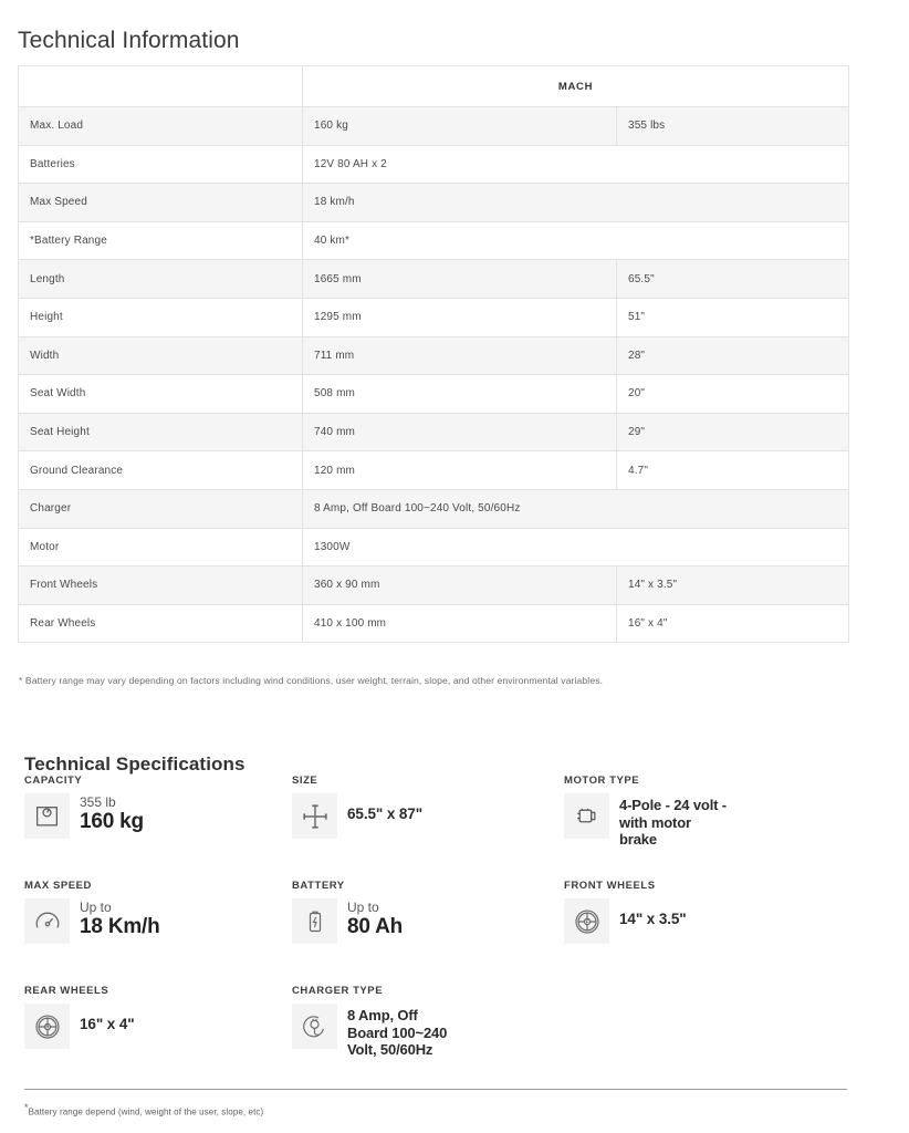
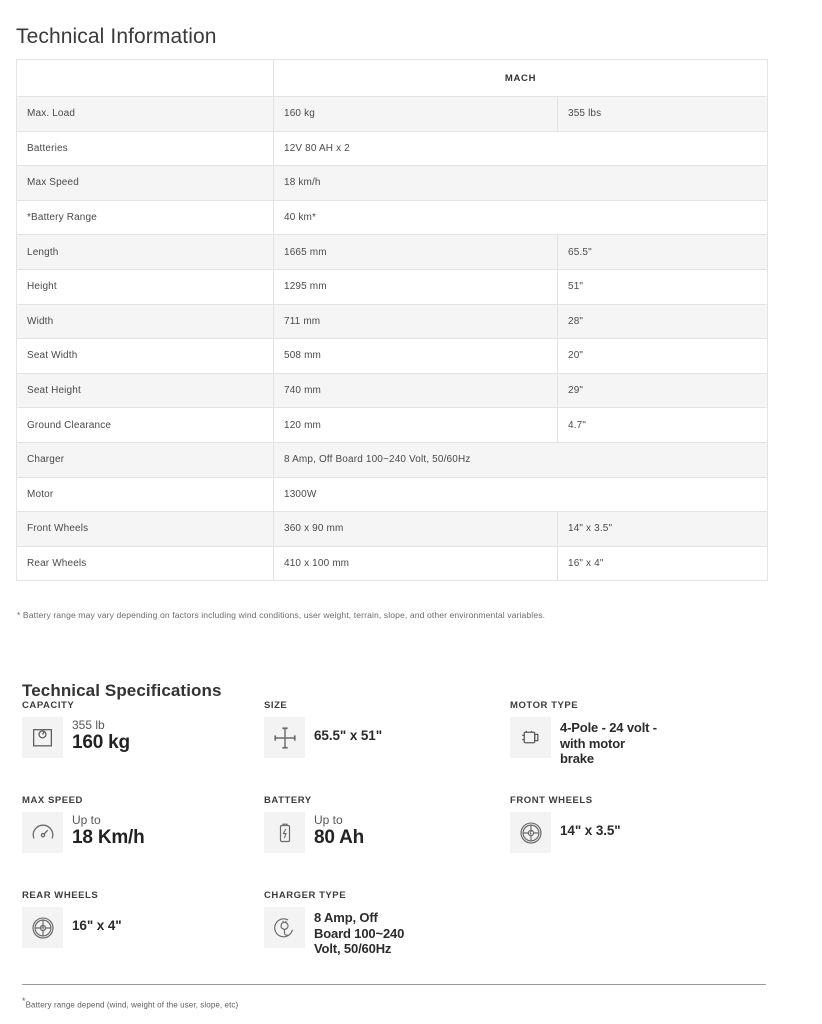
  Technical Information
  	MACH
  Max. Load	160 kg	355 lbs
  Batteries	12V 80 AH x 2
  Max Speed	18 km/h
  *Battery Range	40 km*
  Length	1665 mm	65.5"
  Height	1295 mm	51"
  Width	711 mm	28"
  Seat Width	508 mm	20"
  Seat Height	740 mm	29"
  Ground Clearance	120 mm	4.7"
  Charger	8 Amp, Off Board 100~240 Volt, 50/60Hz
  Motor	1300W
  Front Wheels	360 x 90 mm	14" x 3.5"
  Rear Wheels	410 x 100 mm	16" x 4"
  * Battery range may vary depending on factors including wind conditions, user weight, terrain, slope, and other environmental variables.
  Technical Specifications
  CAPACITY
  355 lb
  160 kg
  SIZE
- 65.5" x 87"
+ 65.5" x 51"
  MOTOR TYPE
  4-Pole - 24 volt -
  with motor
  brake
  MAX SPEED
  Up to
  18 Km/h
  BATTERY
  Up to
  80 Ah
  FRONT WHEELS
  14" x 3.5"
  REAR WHEELS
  16" x 4"
  CHARGER TYPE
  8 Amp, Off
  Board 100~240
  Volt, 50/60Hz
  *Battery range depend (wind, weight of the user, slope, etc)
